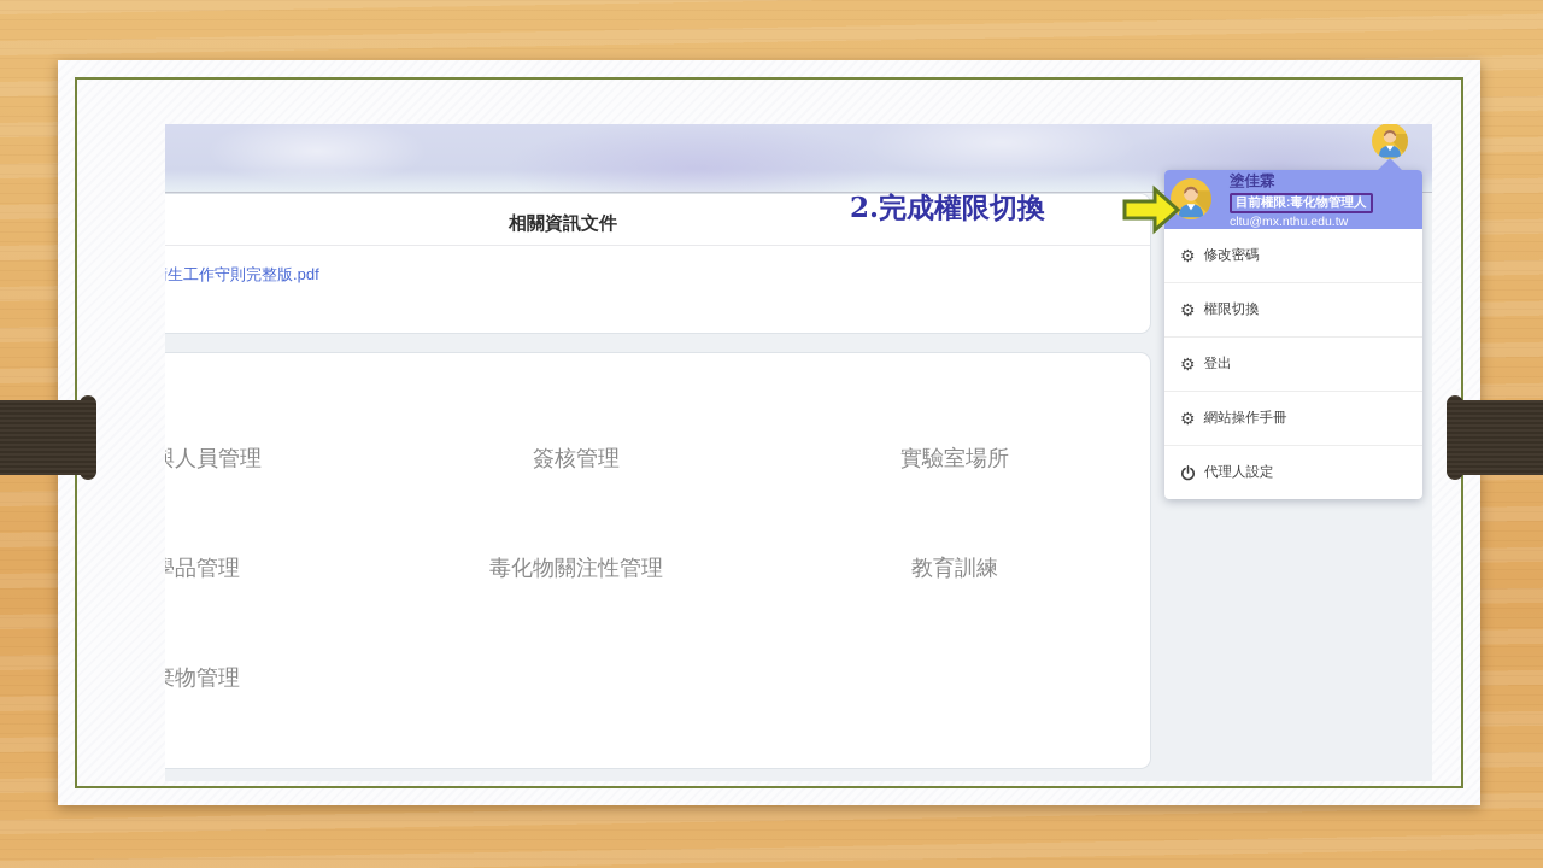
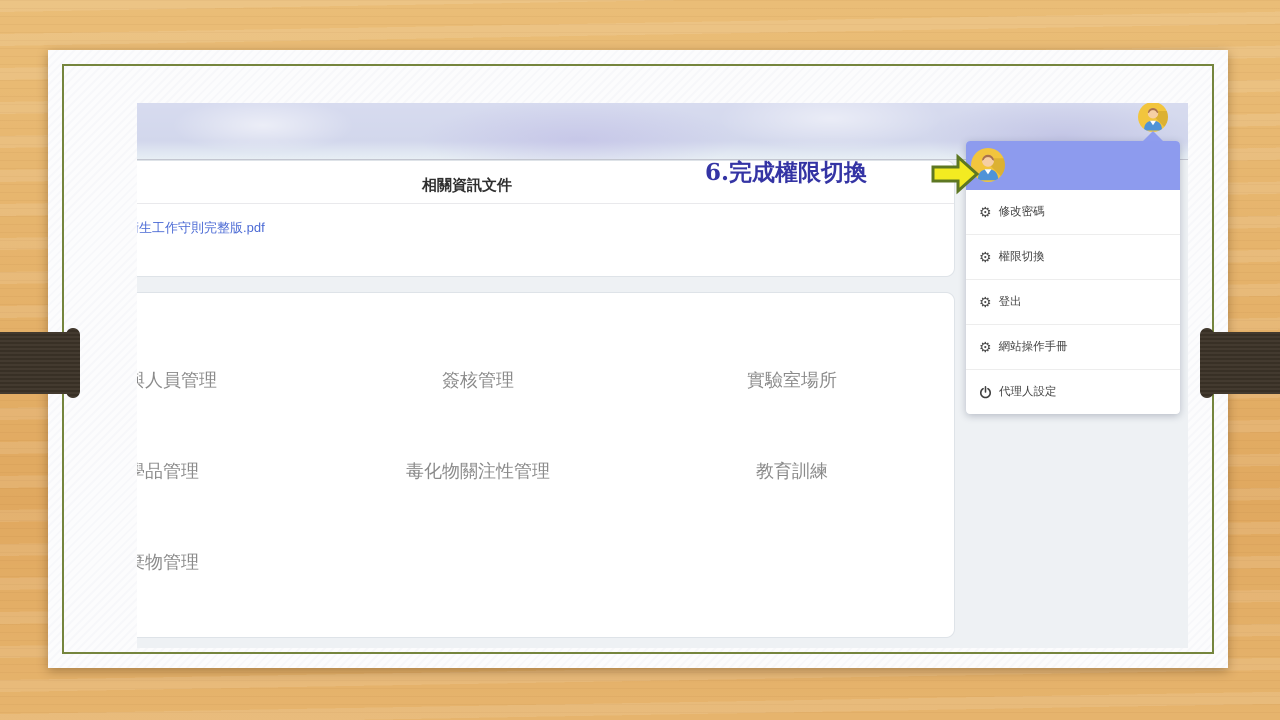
  相關資訊文件
  生工作守則完整版.pdf
  人員管理
  簽核管理
  實驗室場所
  品管理
  毒化物關注性管理
  教育訓練
  物管理
- 2.完成權限切換
+ 6.完成權限切換
- 塗佳霖
- 目前權限:毒化物管理人
- cltu@mx.nthu.edu.tw
  ⚙
  修改密碼
  ⚙
  權限切換
  ⚙
  登出
  ⚙
  網站操作手冊
  代理人設定
